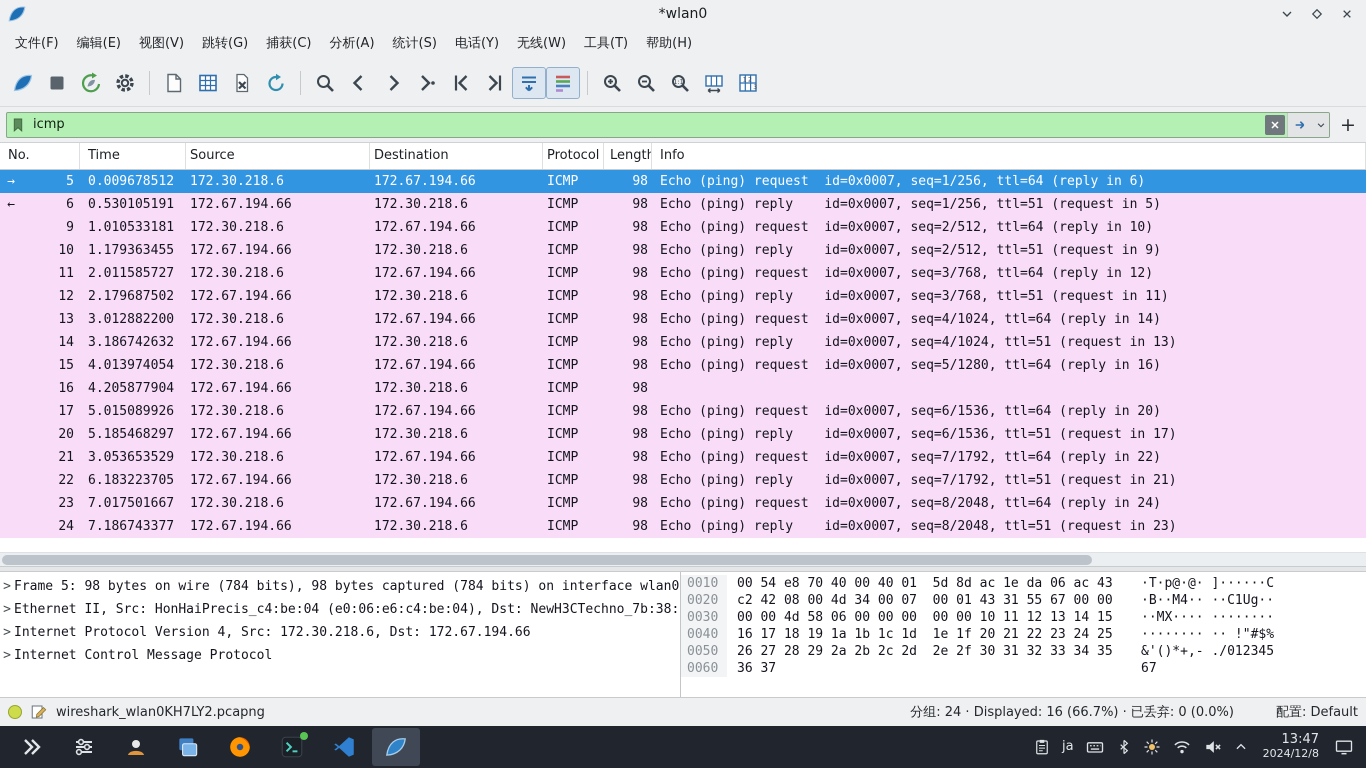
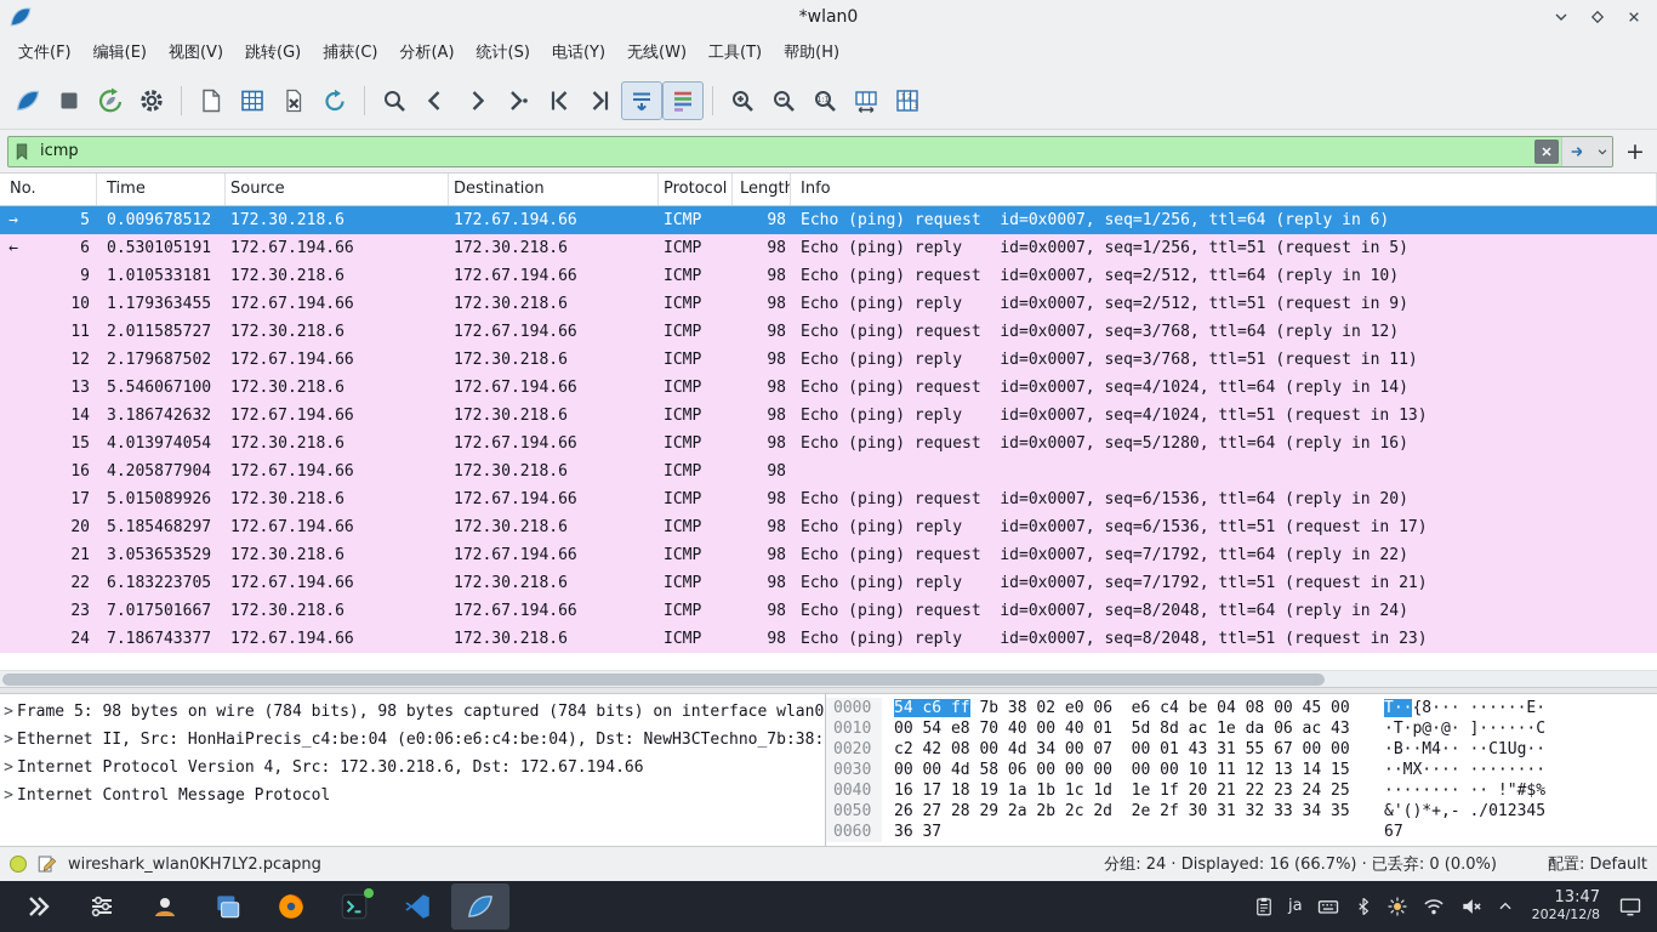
  *wlan0
  文件(F)
  编辑(E)
  视图(V)
  跳转(G)
  捕获(C)
  分析(A)
  统计(S)
  电话(Y)
  无线(W)
  工具(T)
  帮助(H)
  1:1
  icmp
  +
  No.
  Time
  Source
  Destination
  Protocol
  Length
  Info
  →
  5
  0.009678512
  172.30.218.6
  172.67.194.66
  ICMP
  98
  Echo (ping) request id=0x0007, seq=1/256, ttl=64 (reply in 6)
  ←
  6
  0.530105191
  172.67.194.66
  172.30.218.6
  ICMP
  98
  Echo (ping) reply id=0x0007, seq=1/256, ttl=51 (request in 5)
  9
  1.010533181
  172.30.218.6
  172.67.194.66
  ICMP
  98
  Echo (ping) request id=0x0007, seq=2/512, ttl=64 (reply in 10)
  10
  1.179363455
  172.67.194.66
  172.30.218.6
  ICMP
  98
  Echo (ping) reply id=0x0007, seq=2/512, ttl=51 (request in 9)
  11
  2.011585727
  172.30.218.6
  172.67.194.66
  ICMP
  98
  Echo (ping) request id=0x0007, seq=3/768, ttl=64 (reply in 12)
  12
  2.179687502
  172.67.194.66
  172.30.218.6
  ICMP
  98
  Echo (ping) reply id=0x0007, seq=3/768, ttl=51 (request in 11)
  13
- 3.012882200
+ 5.546067100
  172.30.218.6
  172.67.194.66
  ICMP
  98
  Echo (ping) request id=0x0007, seq=4/1024, ttl=64 (reply in 14)
  14
  3.186742632
  172.67.194.66
  172.30.218.6
  ICMP
  98
  Echo (ping) reply id=0x0007, seq=4/1024, ttl=51 (request in 13)
  15
  4.013974054
  172.30.218.6
  172.67.194.66
  ICMP
  98
  Echo (ping) request id=0x0007, seq=5/1280, ttl=64 (reply in 16)
  16
  4.205877904
  172.67.194.66
  172.30.218.6
  ICMP
  98
  17
  5.015089926
  172.30.218.6
  172.67.194.66
  ICMP
  98
  Echo (ping) request id=0x0007, seq=6/1536, ttl=64 (reply in 20)
  20
  5.185468297
  172.67.194.66
  172.30.218.6
  ICMP
  98
  Echo (ping) reply id=0x0007, seq=6/1536, ttl=51 (request in 17)
  21
  3.053653529
  172.30.218.6
  172.67.194.66
  ICMP
  98
  Echo (ping) request id=0x0007, seq=7/1792, ttl=64 (reply in 22)
  22
  6.183223705
  172.67.194.66
  172.30.218.6
  ICMP
  98
  Echo (ping) reply id=0x0007, seq=7/1792, ttl=51 (request in 21)
  23
  7.017501667
  172.30.218.6
  172.67.194.66
  ICMP
  98
  Echo (ping) request id=0x0007, seq=8/2048, ttl=64 (reply in 24)
  24
  7.186743377
  172.67.194.66
  172.30.218.6
  ICMP
  98
  Echo (ping) reply id=0x0007, seq=8/2048, ttl=51 (request in 23)
  >
  Frame 5: 98 bytes on wire (784 bits), 98 bytes captured (784 bits) on interface wlan0
  >
  Ethernet II, Src: HonHaiPrecis_c4:be:04 (e0:06:e6:c4:be:04), Dst: NewH3CTechno_7b:38:
  >
  Internet Protocol Version 4, Src: 172.30.218.6, Dst: 172.67.194.66
  >
  Internet Control Message Protocol
+ 0000
+ 54 c6 ff 7b 38 02 e0 06 e6 c4 be 04 08 00 45 00
+ T··{8··· ······E·
  0010
  00 54 e8 70 40 00 40 01 5d 8d ac 1e da 06 ac 43
  ·T·p@·@· ]······C
  0020
  c2 42 08 00 4d 34 00 07 00 01 43 31 55 67 00 00
  ·B··M4·· ··C1Ug··
  0030
  00 00 4d 58 06 00 00 00 00 00 10 11 12 13 14 15
  ··MX···· ········
  0040
  16 17 18 19 1a 1b 1c 1d 1e 1f 20 21 22 23 24 25
  ········ ·· !"#$%
  0050
  26 27 28 29 2a 2b 2c 2d 2e 2f 30 31 32 33 34 35
  &'()*+,- ./012345
  0060
  36 37
  67
  wireshark_wlan0KH7LY2.pcapng
  分组: 24 · Displayed: 16 (66.7%) · 已丢弃: 0 (0.0%)
  配置: Default
  ja
  13:47
  2024/12/8
